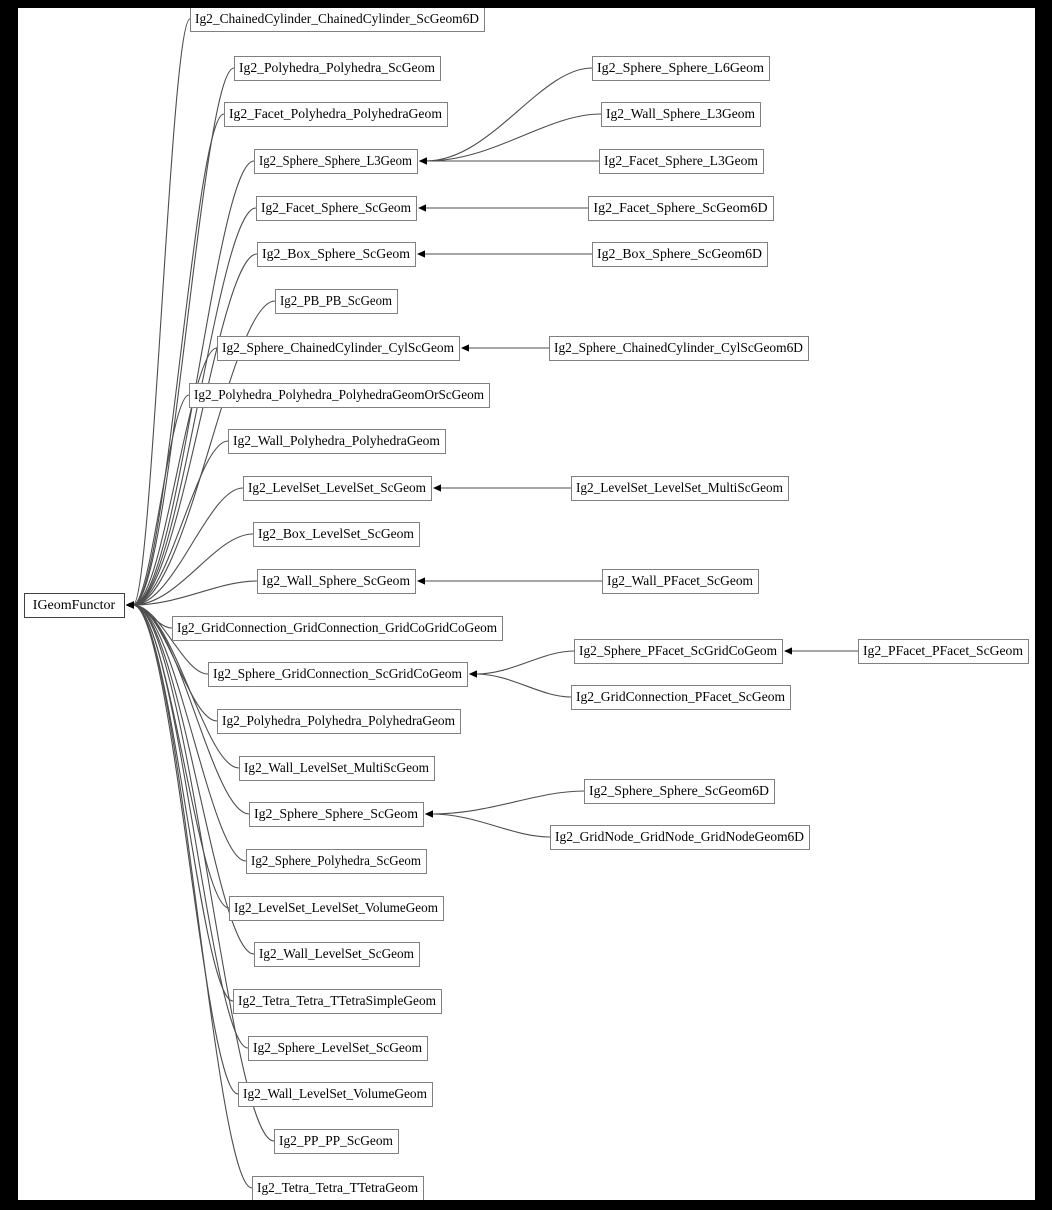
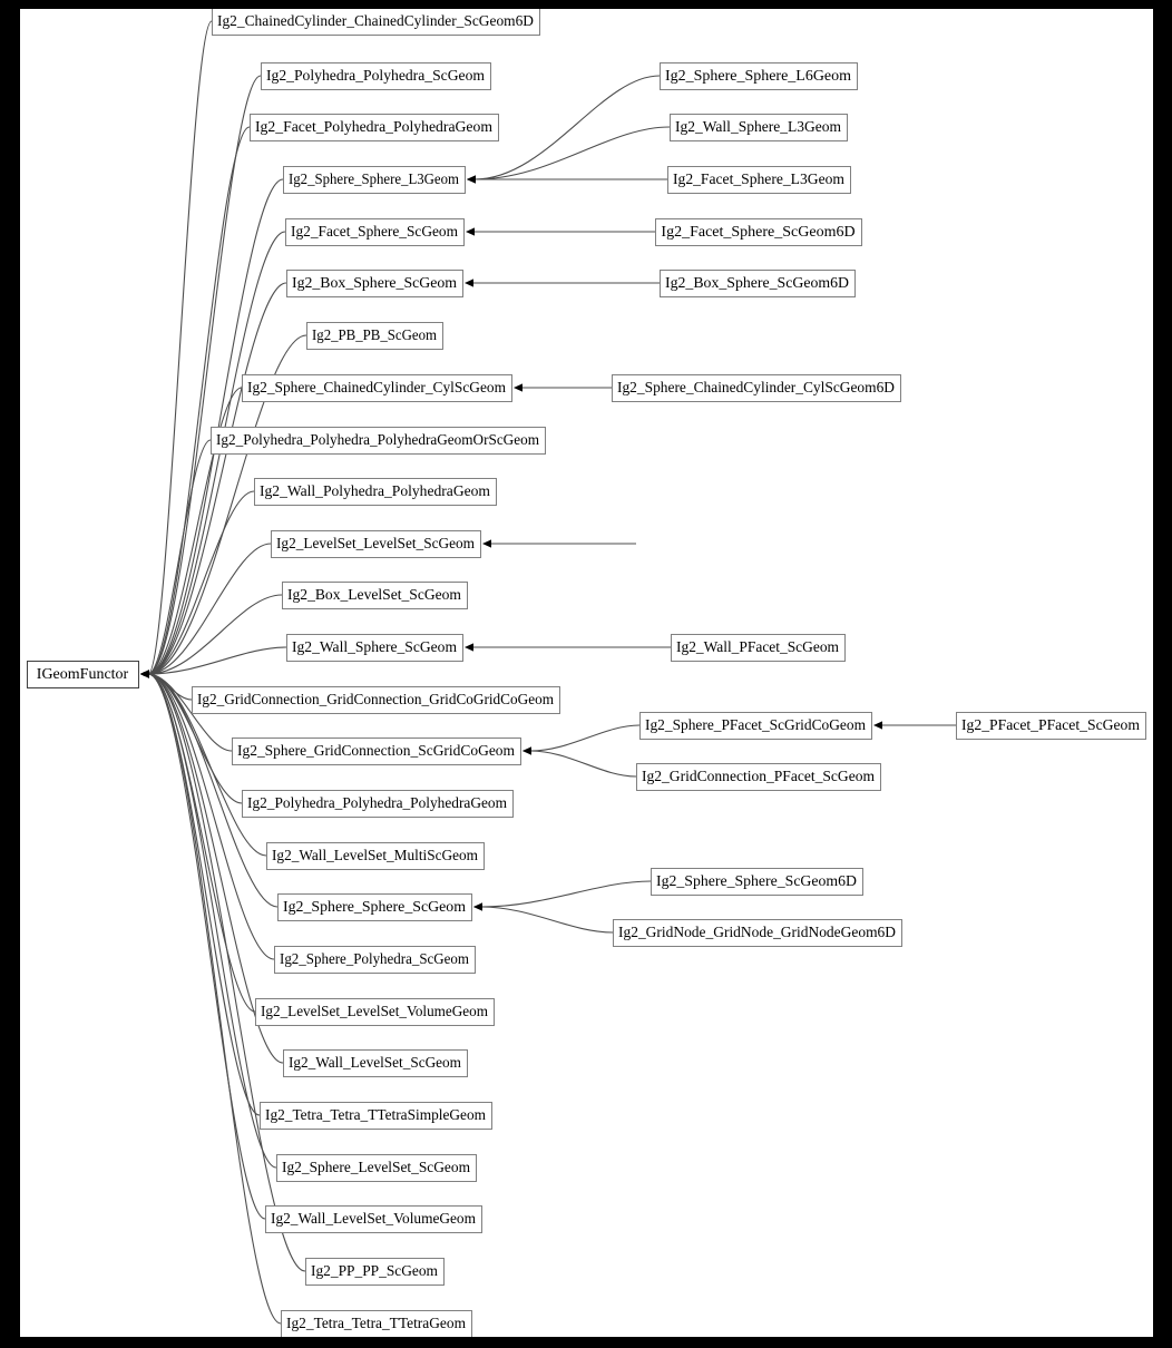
  IGeomFunctor
  Ig2_ChainedCylinder_ChainedCylinder_ScGeom6D
  Ig2_Polyhedra_Polyhedra_ScGeom
  Ig2_Facet_Polyhedra_PolyhedraGeom
  Ig2_Sphere_Sphere_L3Geom
  Ig2_Facet_Sphere_ScGeom
  Ig2_Box_Sphere_ScGeom
  Ig2_PB_PB_ScGeom
  Ig2_Sphere_ChainedCylinder_CylScGeom
  Ig2_Polyhedra_Polyhedra_PolyhedraGeomOrScGeom
  Ig2_Wall_Polyhedra_PolyhedraGeom
  Ig2_LevelSet_LevelSet_ScGeom
  Ig2_Box_LevelSet_ScGeom
  Ig2_Wall_Sphere_ScGeom
  Ig2_GridConnection_GridConnection_GridCoGridCoGeom
  Ig2_Sphere_GridConnection_ScGridCoGeom
  Ig2_Polyhedra_Polyhedra_PolyhedraGeom
  Ig2_Wall_LevelSet_MultiScGeom
  Ig2_Sphere_Sphere_ScGeom
  Ig2_Sphere_Polyhedra_ScGeom
  Ig2_LevelSet_LevelSet_VolumeGeom
  Ig2_Wall_LevelSet_ScGeom
  Ig2_Tetra_Tetra_TTetraSimpleGeom
  Ig2_Sphere_LevelSet_ScGeom
  Ig2_Wall_LevelSet_VolumeGeom
  Ig2_PP_PP_ScGeom
  Ig2_Tetra_Tetra_TTetraGeom
  Ig2_Sphere_Sphere_L6Geom
  Ig2_Wall_Sphere_L3Geom
  Ig2_Facet_Sphere_L3Geom
  Ig2_Facet_Sphere_ScGeom6D
  Ig2_Box_Sphere_ScGeom6D
  Ig2_Sphere_ChainedCylinder_CylScGeom6D
- Ig2_LevelSet_LevelSet_MultiScGeom
  Ig2_Wall_PFacet_ScGeom
  Ig2_Sphere_PFacet_ScGridCoGeom
  Ig2_GridConnection_PFacet_ScGeom
  Ig2_Sphere_Sphere_ScGeom6D
  Ig2_GridNode_GridNode_GridNodeGeom6D
  Ig2_PFacet_PFacet_ScGeom
